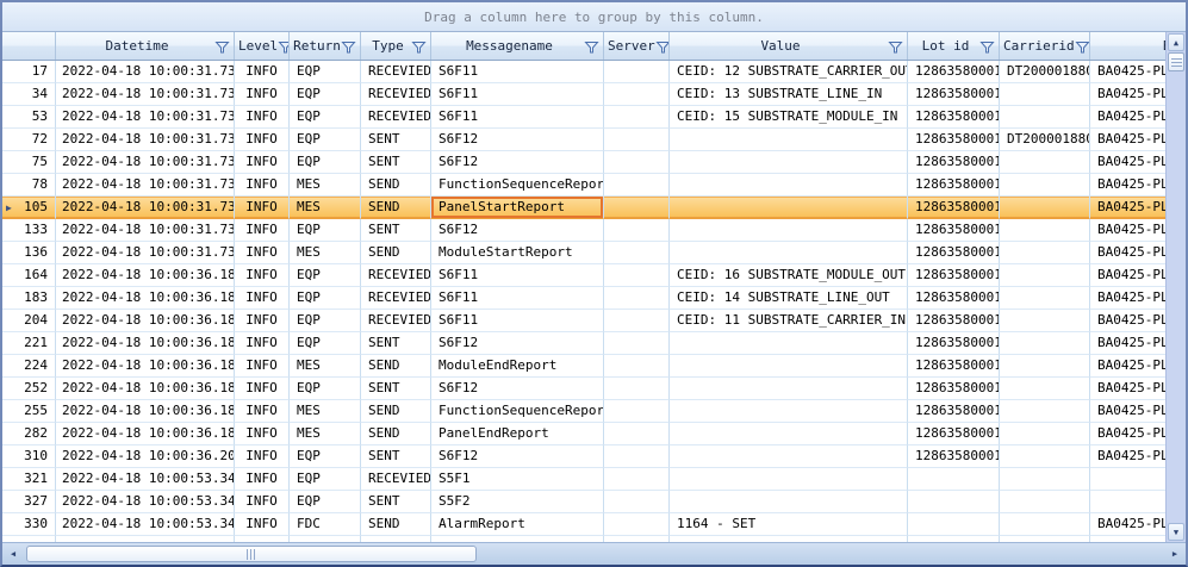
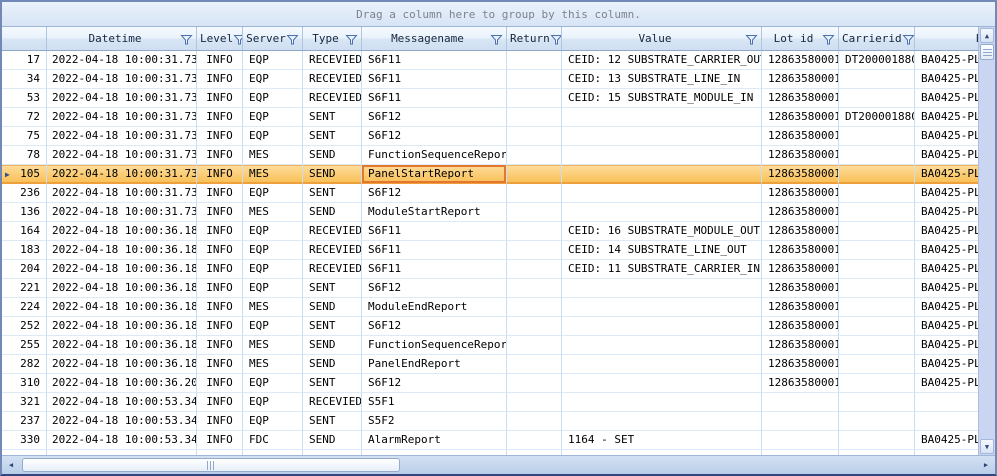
  Drag a column here to group by this column.
  Datetime
  Level
- Return
+ Server
  Type
  Messagename
- Server
+ Return
  Value
  Lot id
  Carrierid
  17
  2022-04-18 10:00:31.73
  INFO
  EQP
  RECEVIED
  S6F11
  CEID: 12 SUBSTRATE_CARRIER_OU
  12863580001
  DT200001880
  BA0425-P
  34
  2022-04-18 10:00:31.73
  INFO
  EQP
  RECEVIED
  S6F11
  CEID: 13 SUBSTRATE_LINE_IN
  12863580001
  BA0425-P
  53
  2022-04-18 10:00:31.73
  INFO
  EQP
  RECEVIED
  S6F11
  CEID: 15 SUBSTRATE_MODULE_IN
  12863580001
  BA0425-P
  72
  2022-04-18 10:00:31.73
  INFO
  EQP
  SENT
  S6F12
  12863580001
  DT200001880
  BA0425-P
  75
  2022-04-18 10:00:31.73
  INFO
  EQP
  SENT
  S6F12
  12863580001
  BA0425-P
  78
  2022-04-18 10:00:31.73
  INFO
  MES
  SEND
  FunctionSequenceRepor
  12863580001
  BA0425-P
  105
  ▶
  2022-04-18 10:00:31.73
  INFO
  MES
  SEND
  PanelStartReport
  12863580001
  BA0425-P
- 133
+ 236
  2022-04-18 10:00:31.73
  INFO
  EQP
  SENT
  S6F12
  12863580001
  BA0425-P
  136
  2022-04-18 10:00:31.73
  INFO
  MES
  SEND
  ModuleStartReport
  12863580001
  BA0425-P
  164
  2022-04-18 10:00:36.18
  INFO
  EQP
  RECEVIED
  S6F11
  CEID: 16 SUBSTRATE_MODULE_OUT
  12863580001
  BA0425-P
  183
  2022-04-18 10:00:36.18
  INFO
  EQP
  RECEVIED
  S6F11
  CEID: 14 SUBSTRATE_LINE_OUT
  12863580001
  BA0425-P
  204
  2022-04-18 10:00:36.18
  INFO
  EQP
  RECEVIED
  S6F11
  CEID: 11 SUBSTRATE_CARRIER_IN
  12863580001
  BA0425-P
  221
  2022-04-18 10:00:36.18
  INFO
  EQP
  SENT
  S6F12
  12863580001
  BA0425-P
  224
  2022-04-18 10:00:36.18
  INFO
  MES
  SEND
  ModuleEndReport
  12863580001
  BA0425-P
  252
  2022-04-18 10:00:36.18
  INFO
  EQP
  SENT
  S6F12
  12863580001
  BA0425-P
  255
  2022-04-18 10:00:36.18
  INFO
  MES
  SEND
  FunctionSequenceRepor
  12863580001
  BA0425-P
  282
  2022-04-18 10:00:36.18
  INFO
  MES
  SEND
  PanelEndReport
  12863580001
  BA0425-P
  310
  2022-04-18 10:00:36.20
  INFO
  EQP
  SENT
  S6F12
  12863580001
  BA0425-P
  321
  2022-04-18 10:00:53.34
  INFO
  EQP
  RECEVIED
  S5F1
- 327
+ 237
  2022-04-18 10:00:53.34
  INFO
  EQP
  SENT
  S5F2
  330
  2022-04-18 10:00:53.34
  INFO
  FDC
  SEND
  AlarmReport
  1164 - SET
  BA0425-P
  ▲
  ▼
  ◀
  ▶
